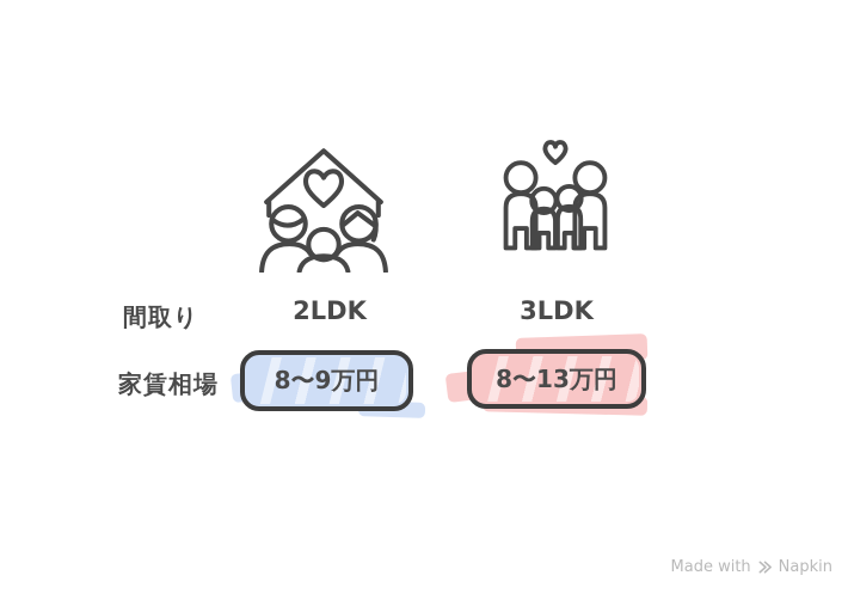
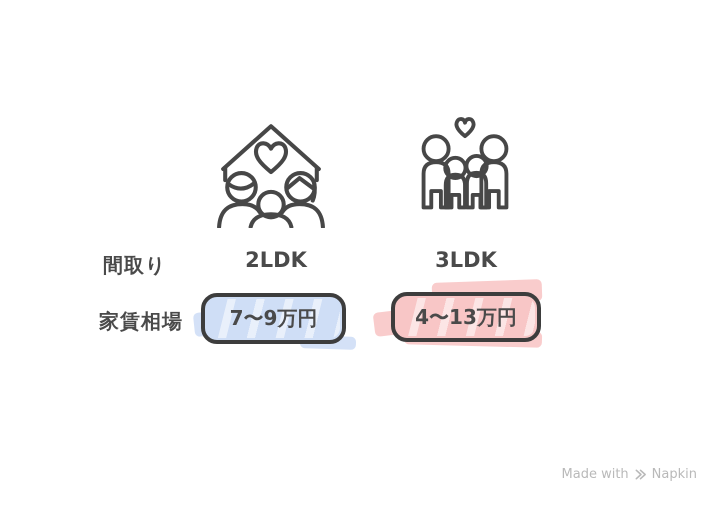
  間取り
  家賃相場
  2LDK
  3LDK
- 8〜9万円
+ 7〜9万円
- 8〜13万円
+ 4〜13万円
  Made with
  Napkin
